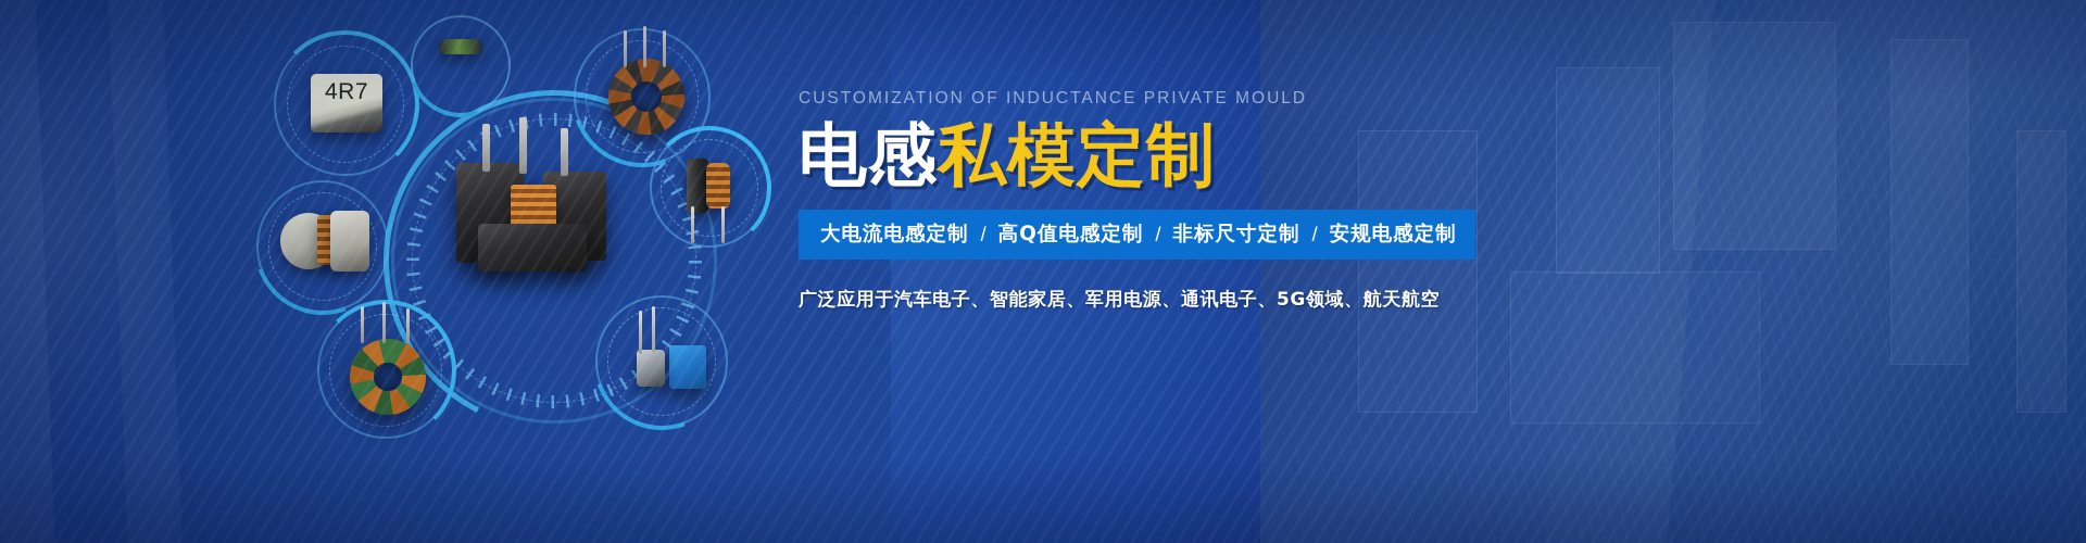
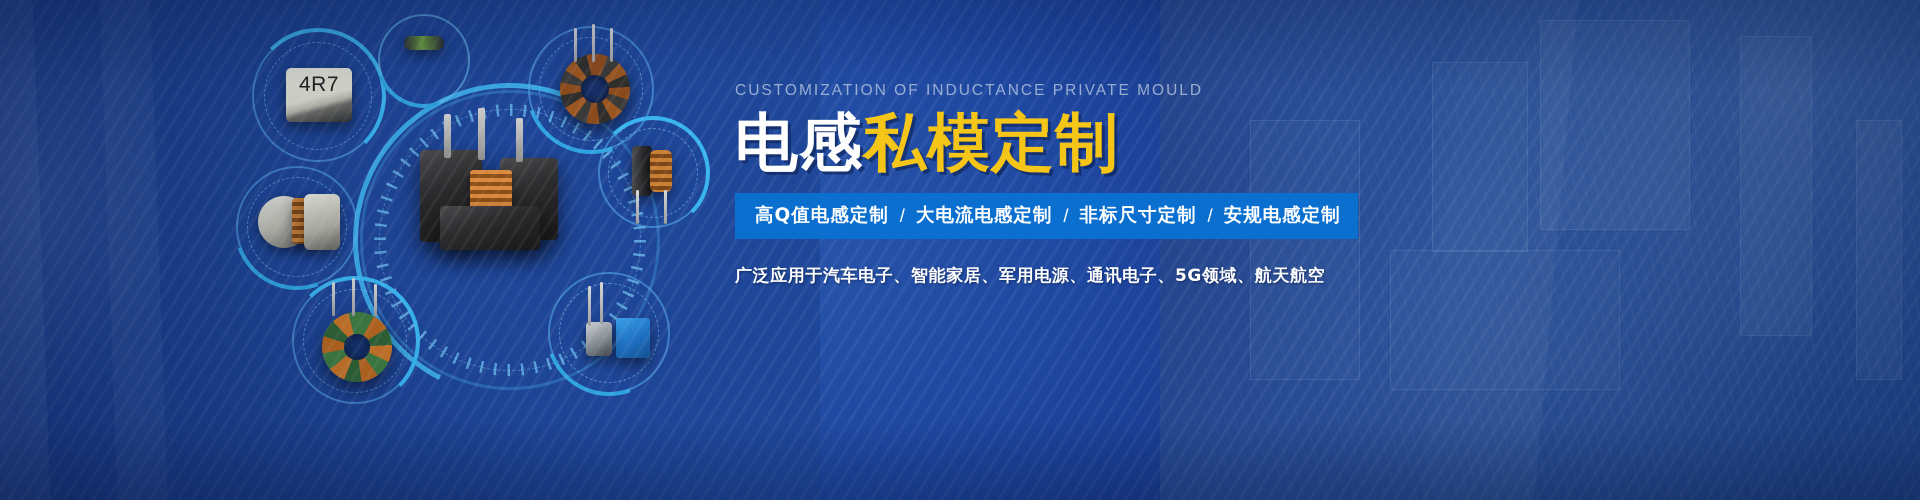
  CUSTOMIZATION OF INDUCTANCE PRIVATE MOULD
  电感私模定制
- 大电流电感定制
+ 高Q值电感定制
  /
- 高Q值电感定制
+ 大电流电感定制
  /
  非标尺寸定制
  /
  安规电感定制
  广泛应用于汽车电子、智能家居、军用电源、通讯电子、5G领域、航天航空
